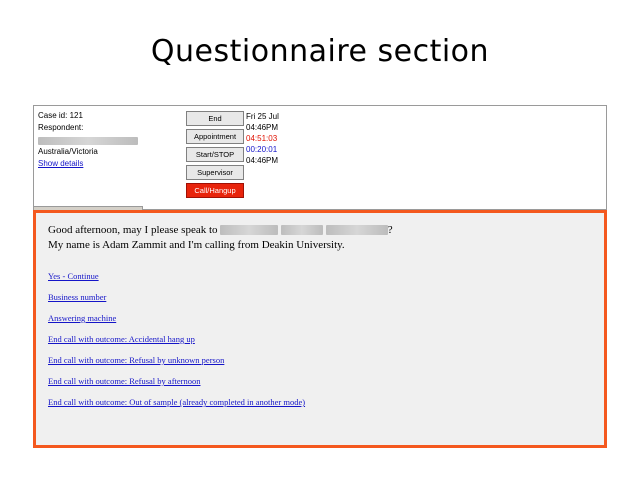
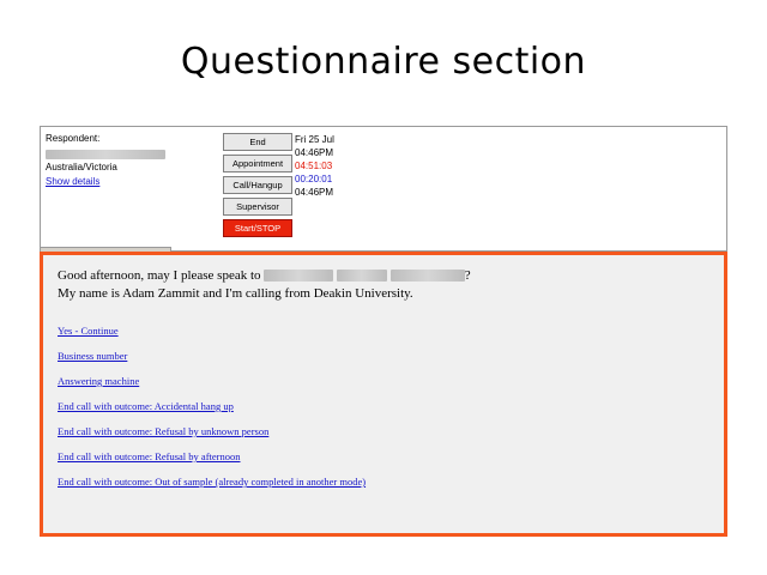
  Questionnaire section
- Case id: 121
  Respondent:
  Australia/Victoria
  Show details
  End
  Appointment
- Start/STOP
+ Call/Hangup
  Supervisor
- Call/Hangup
+ Start/STOP
  Fri 25 Jul
  04:46PM
  04:51:03
  00:20:01
  04:46PM
  Good afternoon, may I please speak to ?
  My name is Adam Zammit and I'm calling from Deakin University.
  Yes - Continue
  Business number
  Answering machine
  End call with outcome: Accidental hang up
  End call with outcome: Refusal by unknown person
  End call with outcome: Refusal by afternoon
  End call with outcome: Out of sample (already completed in another mode)
